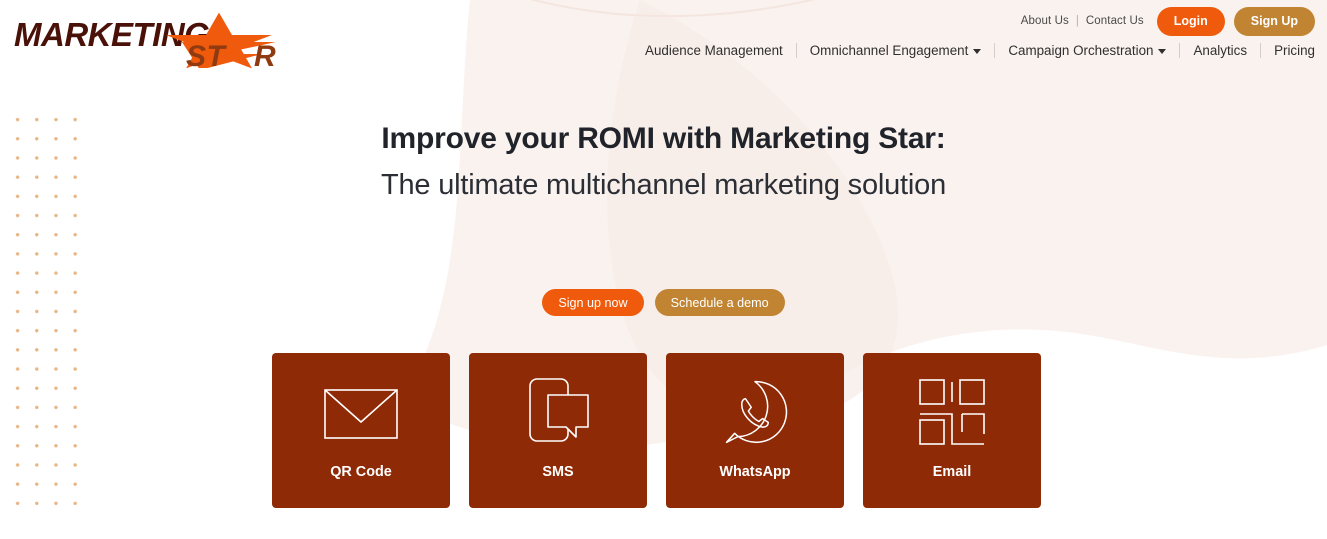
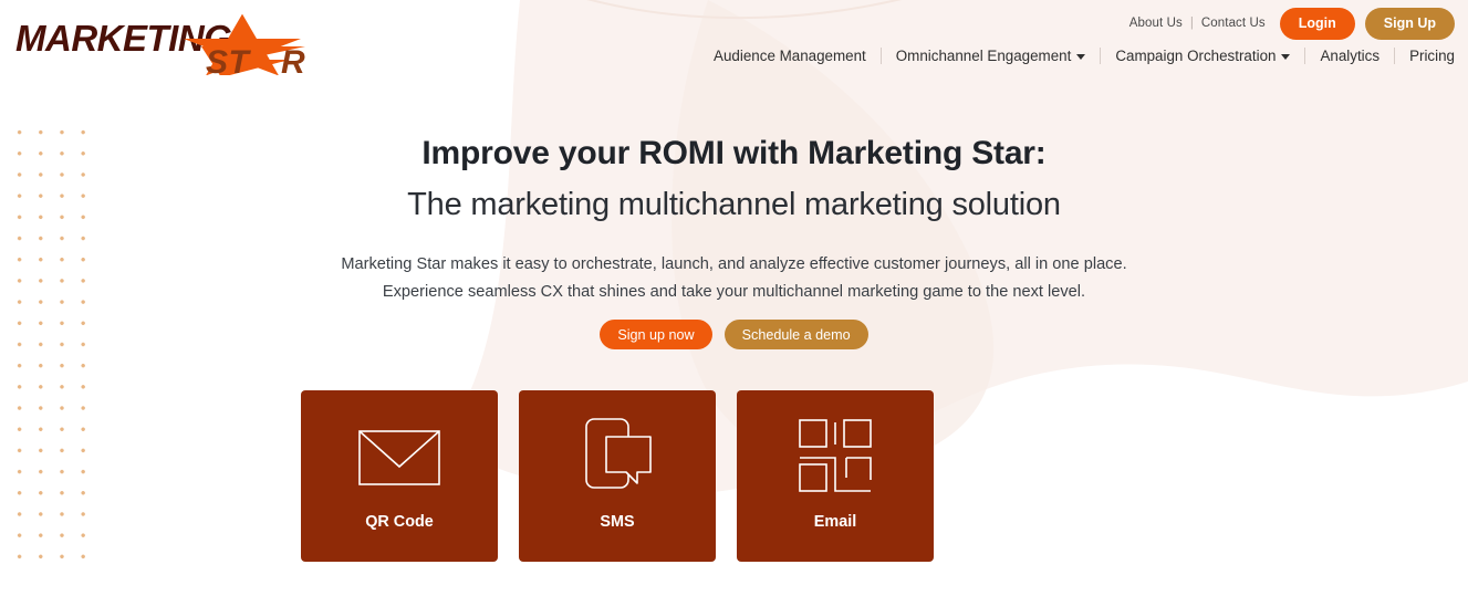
  MARKETING
  ST
  R
  About Us
  |
  Contact Us
  Login
  Sign Up
  Audience Management
  Omnichannel Engagement
  Campaign Orchestration
  Analytics
  Pricing
  Improve your ROMI with Marketing Star:
- The ultimate multichannel marketing solution
+ The marketing multichannel marketing solution
+ Marketing Star makes it easy to orchestrate, launch, and analyze effective customer journeys, all in one place.
+ Experience seamless CX that shines and take your multichannel marketing game to the next level.
  Sign up now
  Schedule a demo
  QR Code
  SMS
- WhatsApp
  Email
